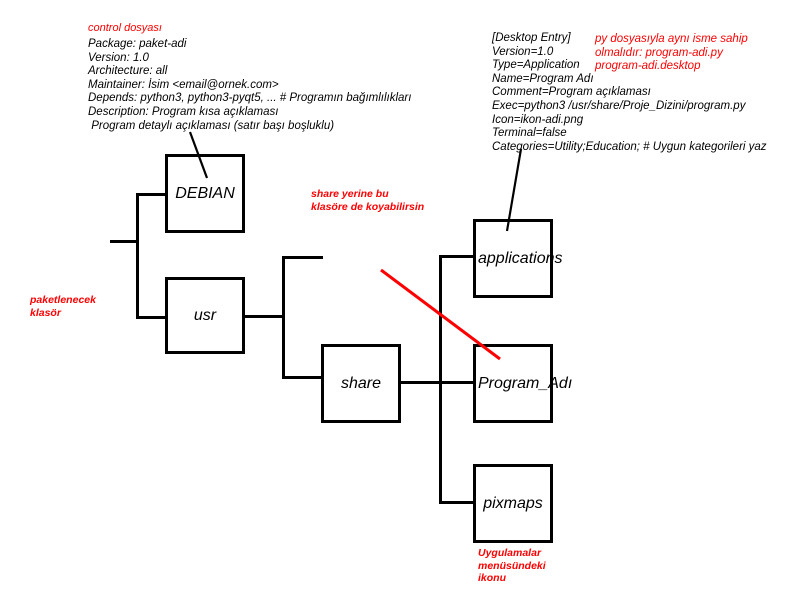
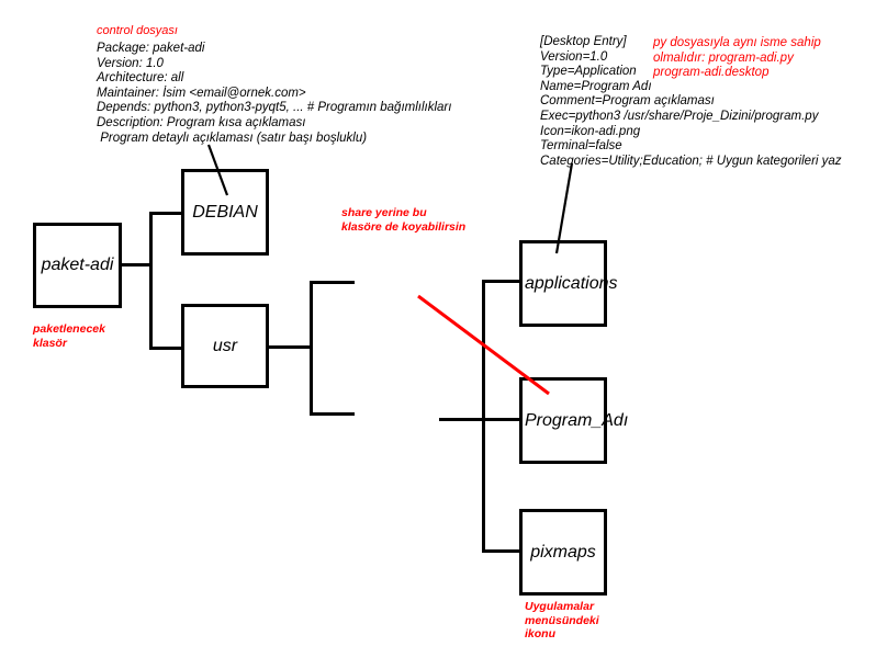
  control dosyası
  Package: paket-adi
  Version: 1.0
  Architecture: all
  Maintainer: İsim <email@ornek.com>
  Depends: python3, python3-pyqt5, ... # Programın bağımlılıkları
  Description: Program kısa açıklaması
  Program detaylı açıklaması (satır başı boşluklu)
  [Desktop Entry]
  Version=1.0
  Type=Application
  Name=Program Adı
  Comment=Program açıklaması
  Exec=python3 /usr/share/Proje_Dizini/program.py
  Icon=ikon-adi.png
  Terminal=false
  Categories=Utility;Education; # Uygun kategorileri yaz
  py dosyasıyla aynı isme sahip
  olmalıdır: program-adi.py
  program-adi.desktop
+ paket-adi
  DEBIAN
  usr
- share
  applications
  Program_Adı
  pixmaps
  paketlenecek
  klasör
  share yerine bu
  klasöre de koyabilirsin
  Uygulamalar
  menüsündeki
  ikonu
